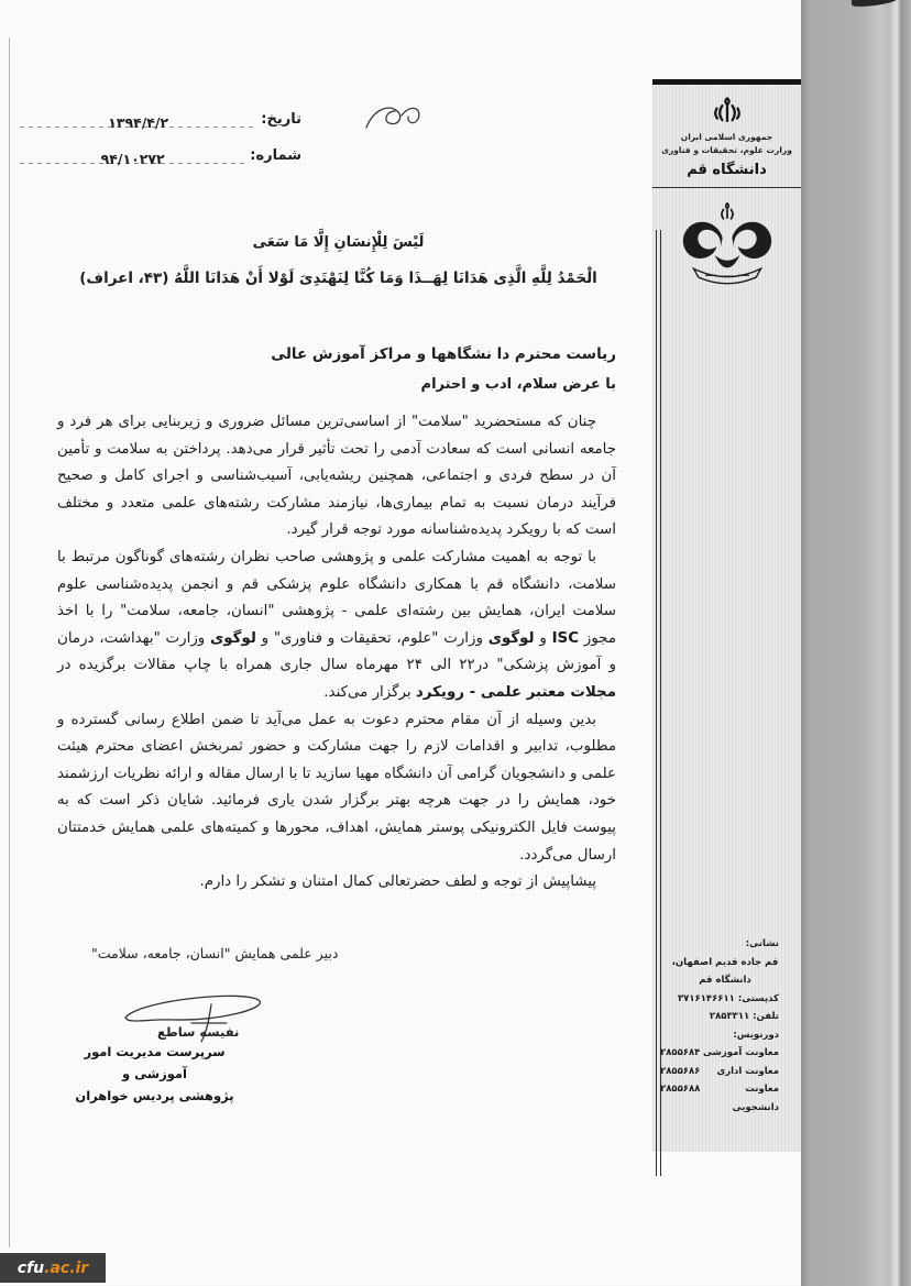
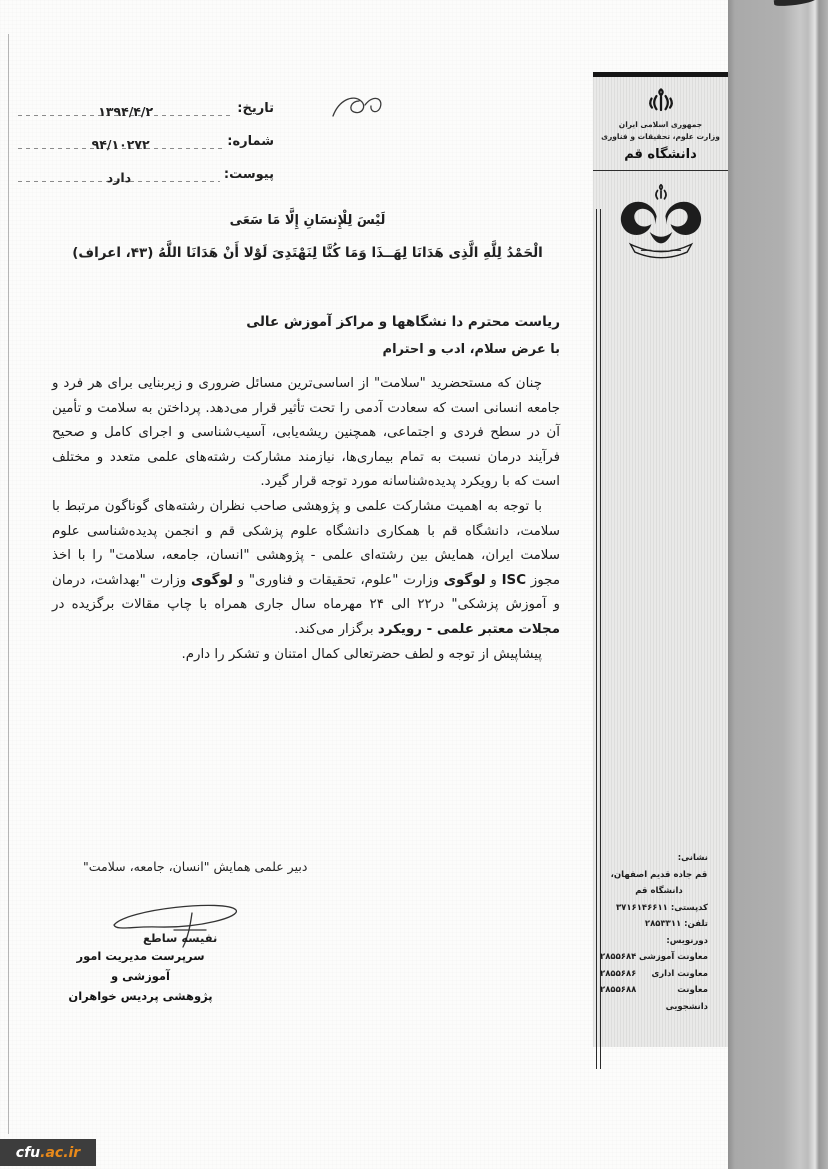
  جمهوری اسلامی ایران
  وزارت علوم، تحقیقات و فناوری
  دانشگاه قم
  نشانی:
  قم جاده قدیم اصفهان،
  دانشگاه قم
  کدپستی: ۳۷۱۶۱۴۶۶۱۱
  تلفن: ۲۸۵۳۳۱۱
  دورنویس:
  معاونت آموزشی
  ۲۸۵۵۶۸۴
  معاونت اداری
  ۲۸۵۵۶۸۶
  معاونت دانشجویی
  ۲۸۵۵۶۸۸
  تاریخ:
  ۱۳۹۴/۴/۲
  شماره:
  ۹۴/۱۰۲۷۲
+ پیوست:
+ دارد
  لَیْسَ لِلْإِنسَانِ إِلَّا مَا سَعَی
  الْحَمْدُ لِلَّهِ الَّذِی هَدَانَا لِهَــذَا وَمَا کُنَّا لِنَهْتَدِیَ لَوْلا أَنْ هَدَانَا اللَّهُ (۴۳، اعراف)
  ریاست محترم دا نشگاهها و مراکز آموزش عالی
  با عرض سلام، ادب و احترام
  چنان که مستحضرید "سلامت" از اساسی‌ترین مسائل ضروری و زیربنایی برای هر فرد و جامعه انسانی است که سعادت آدمی را تحت تأثیر قرار می‌دهد. پرداختن به سلامت و تأمین آن در سطح فردی و اجتماعی، همچنین ریشه‌یابی، آسیب‌شناسی و اجرای کامل و صحیح فرآیند درمان نسبت به تمام بیماری‌ها، نیازمند مشارکت رشته‌های علمی متعدد و مختلف است که با رویکرد پدیده‌شناسانه مورد توجه قرار گیرد.
  با توجه به اهمیت مشارکت علمی و پژوهشی صاحب نظران رشته‌های گوناگون مرتبط با سلامت، دانشگاه قم با همکاری دانشگاه علوم پزشکی قم و انجمن پدیده‌شناسی علوم سلامت ایران، همایش بین رشته‌ای علمی - پژوهشی "انسان، جامعه، سلامت" را با اخذ مجوز ISC و لوگوی وزارت "علوم، تحقیقات و فناوری" و لوگوی وزارت "بهداشت، درمان و آموزش پزشکی" در۲۲ الی ۲۴ مهرماه سال جاری همراه با چاپ مقالات برگزیده در مجلات معتبر علمی - رویکرد برگزار می‌کند.
- بدین وسیله از آن مقام محترم دعوت به عمل می‌آید تا ضمن اطلاع رسانی گسترده و مطلوب، تدابیر و اقدامات لازم را جهت مشارکت و حضور ثمربخش اعضای محترم هیئت علمی و دانشجویان گرامی آن دانشگاه مهیا سازید تا با ارسال مقاله و ارائه نظریات ارزشمند خود، همایش را در جهت هرچه بهتر برگزار شدن یاری فرمائید. شایان ذکر است که به پیوست فایل الکترونیکی پوستر همایش، اهداف، محورها و کمیته‌های علمی همایش خدمتتان ارسال می‌گردد.
  پیشاپیش از توجه و لطف حضرتعالی کمال امتنان و تشکر را دارم.
  دبیر علمی همایش "انسان، جامعه، سلامت"
  نفیسه ساطع
  سرپرست مدیریت امور آموزشی و
  پژوهشی پردیس خواهران
  cfu
  .ac.ir
